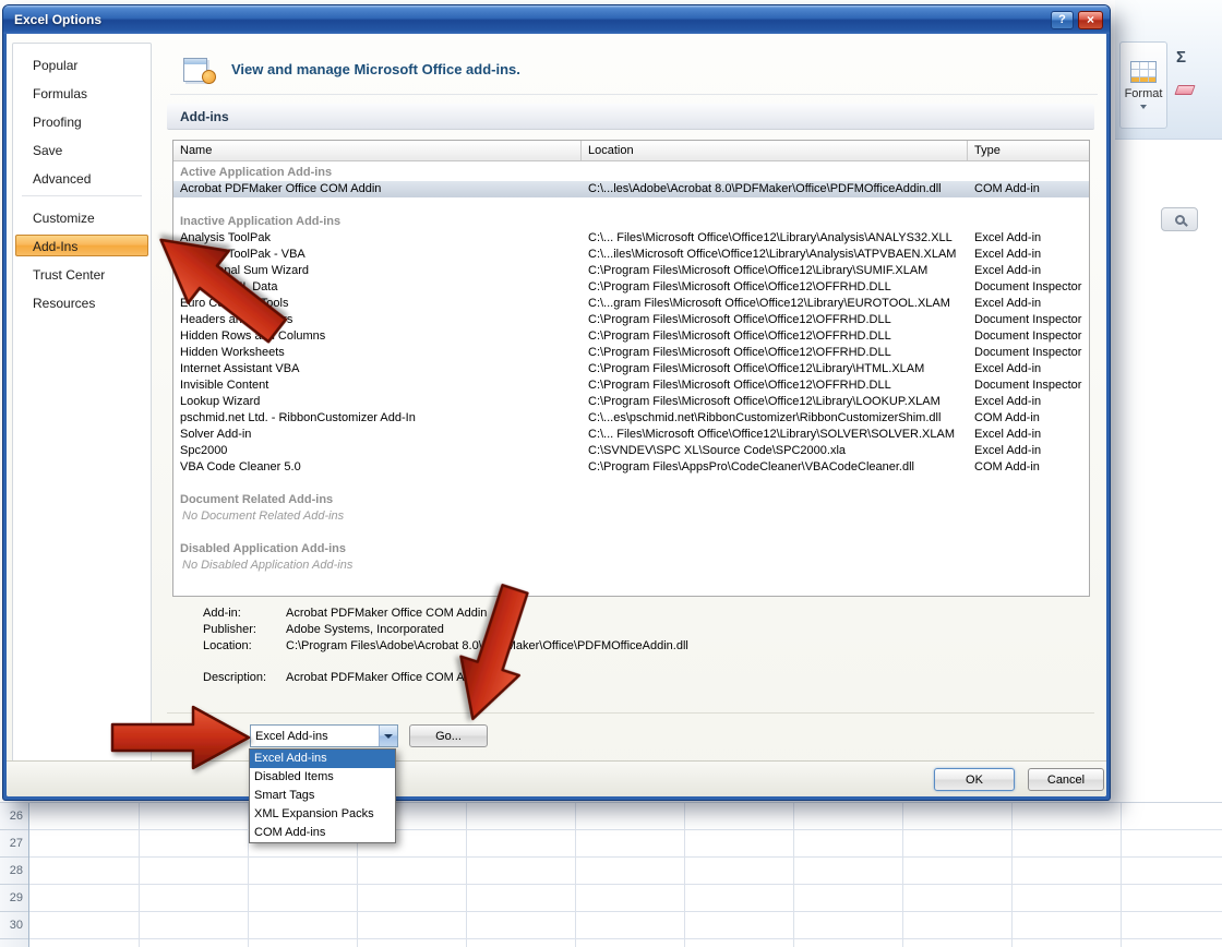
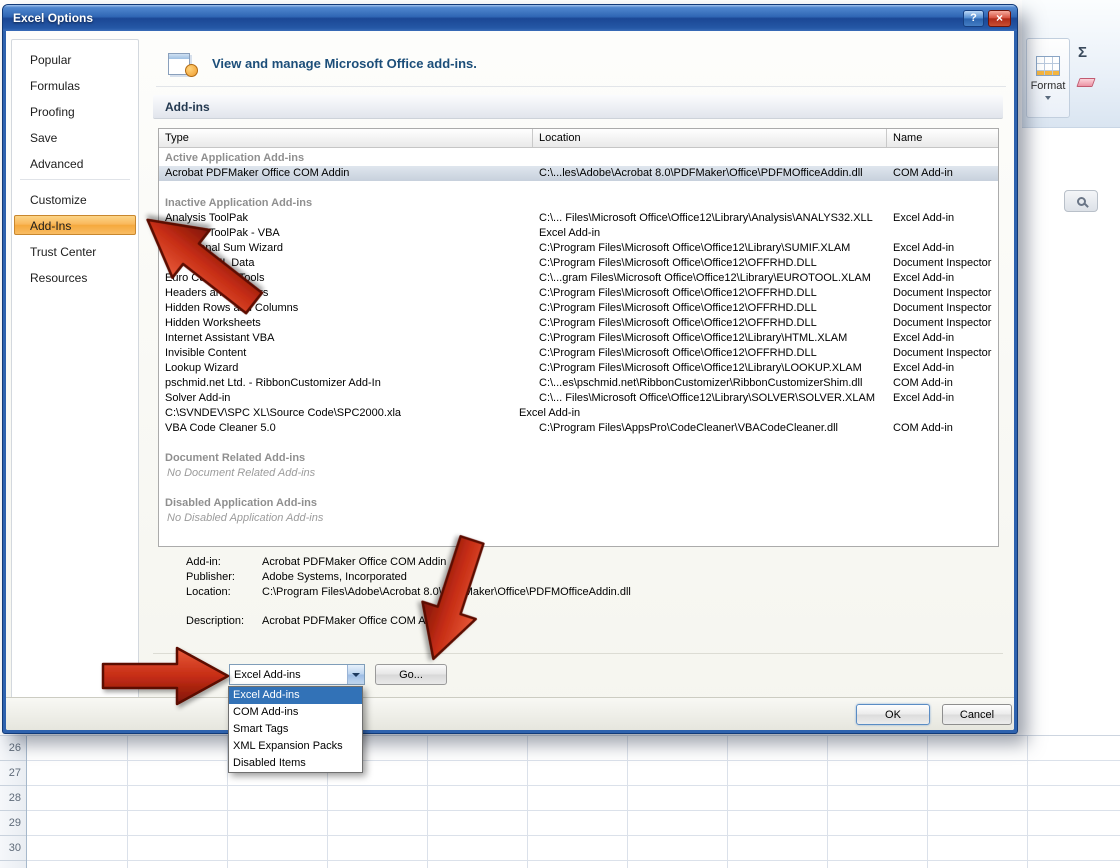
  Format
  Σ
  26
  27
  28
  29
  30
  Excel Options
  ?
  ×
  Popular
  Formulas
  Proofing
  Save
  Advanced
  Customize
  Add-Ins
  Trust Center
  Resources
  View and manage Microsoft Office add-ins.
  Add-ins
- Name
+ Type
  Location
- Type
+ Name
  Active Application Add-ins
  Acrobat PDFMaker Office COM Addin
  C:\...les\Adobe\Acrobat 8.0\PDFMaker\Office\PDFMOfficeAddin.dll
  COM Add-in
  Inactive Application Add-ins
  Analysis ToolPak
  C:\... Files\Microsoft Office\Office12\Library\Analysis\ANALYS32.XLL
  Excel Add-in
- C:\...iles\Microsoft Office\Office12\Library\Analysis\ATPVBAEN.XLAM
  Excel Add-in
  C:\Program Files\Microsoft Office\Office12\Library\SUMIF.XLAM
  Excel Add-in
  C:\Program Files\Microsoft Office\Office12\OFFRHD.DLL
  Document Inspector
  C:\...gram Files\Microsoft Office\Office12\Library\EUROTOOL.XLAM
  Excel Add-in
  C:\Program Files\Microsoft Office\Office12\OFFRHD.DLL
  Document Inspector
  Hidden Rows a Columns
  C:\Program Files\Microsoft Office\Office12\OFFRHD.DLL
  Document Inspector
  Hidden Worksheets
  C:\Program Files\Microsoft Office\Office12\OFFRHD.DLL
  Document Inspector
  Internet Assistant VBA
  C:\Program Files\Microsoft Office\Office12\Library\HTML.XLAM
  Excel Add-in
  Invisible Content
  C:\Program Files\Microsoft Office\Office12\OFFRHD.DLL
  Document Inspector
  Lookup Wizard
  C:\Program Files\Microsoft Office\Office12\Library\LOOKUP.XLAM
  Excel Add-in
  pschmid.net Ltd. - RibbonCustomizer Add-In
  C:\...es\pschmid.net\RibbonCustomizer\RibbonCustomizerShim.dll
  COM Add-in
  Solver Add-in
  C:\... Files\Microsoft Office\Office12\Library\SOLVER\SOLVER.XLAM
  Excel Add-in
- Spc2000
  C:\SVNDEV\SPC XL\Source Code\SPC2000.xla
  Excel Add-in
  VBA Code Cleaner 5.0
  C:\Program Files\AppsPro\CodeCleaner\VBACodeCleaner.dll
  COM Add-in
  Document Related Add-ins
  No Document Related Add-ins
  Disabled Application Add-ins
  No Disabled Application Add-ins
  Add-in:
  Acrobat PDFMaker Office COM Addin
  Publisher:
  Adobe Systems, Incorporated
  Location:
  C:\Program Files\Adobe\Acrobat 8.0\aker\Office\PDFMOfficeAddin.dll
  Description:
  Acrobat PDFMaker Office COM A
  Excel Add-ins
  Go...
  OK
  Cancel
  Excel Add-ins
- Disabled Items
+ COM Add-ins
  Smart Tags
  XML Expansion Packs
- COM Add-ins
+ Disabled Items
